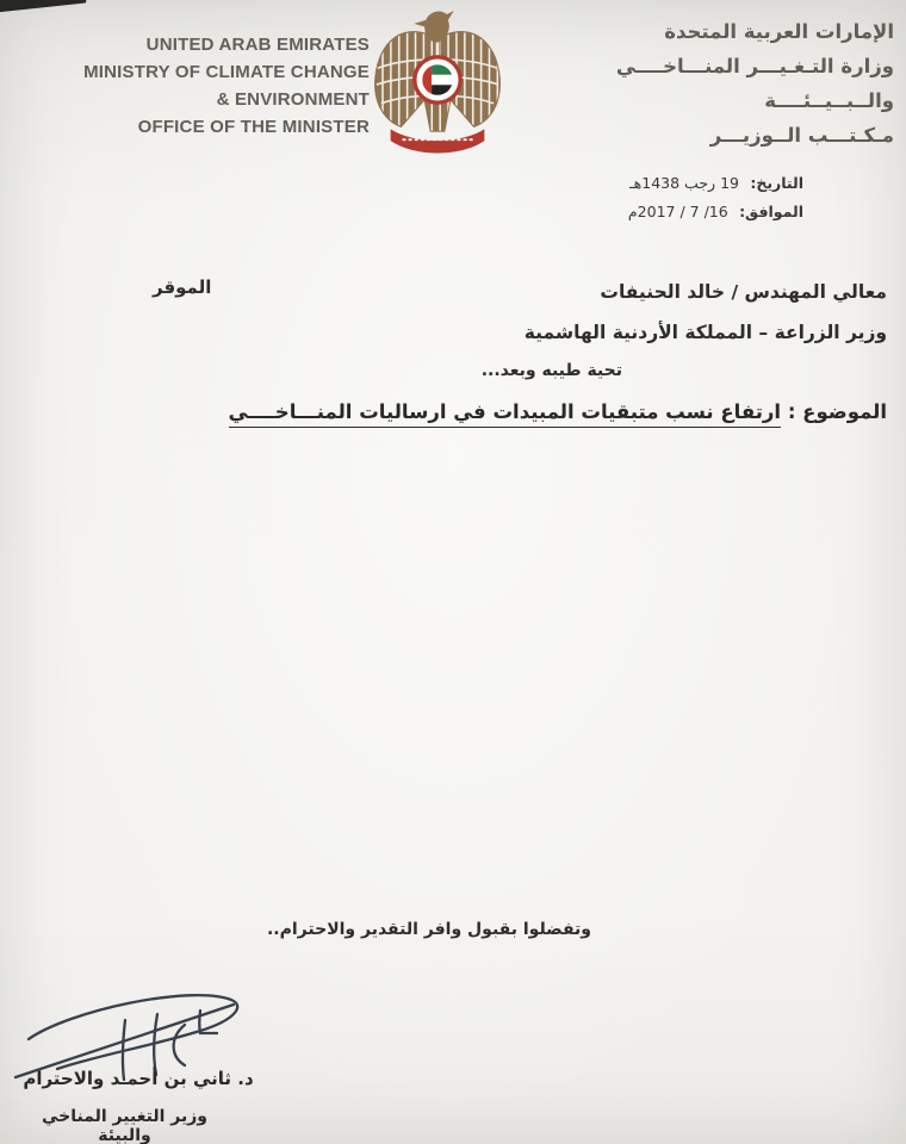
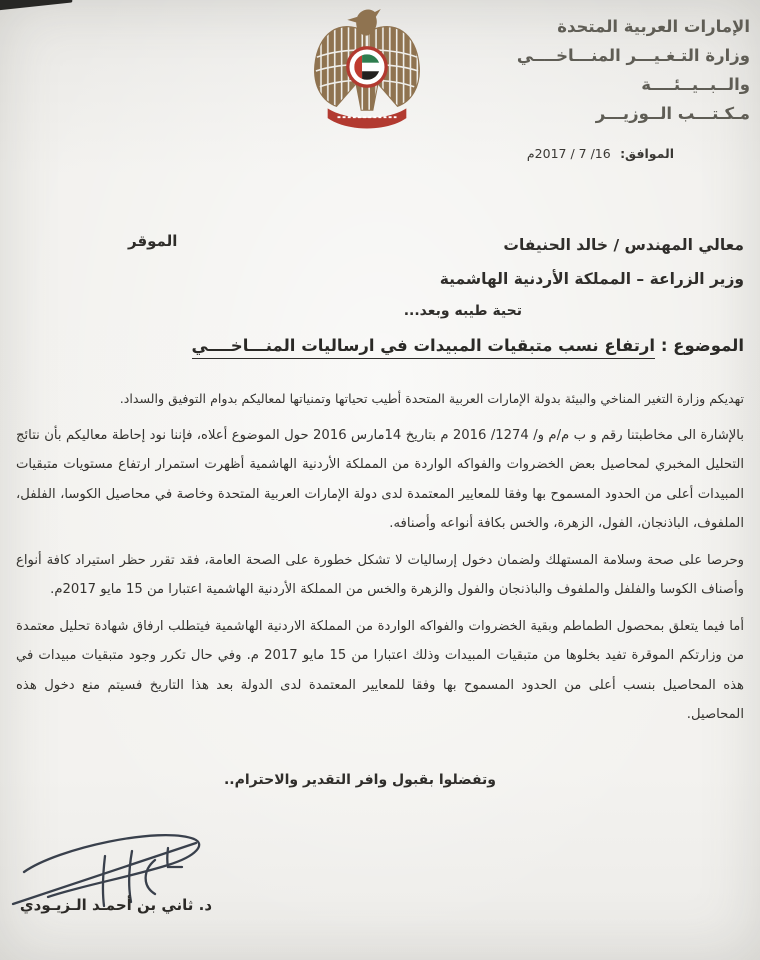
- UNITED ARAB EMIRATES
- MINISTRY OF CLIMATE CHANGE
- & ENVIRONMENT
- OFFICE OF THE MINISTER
  الإمارات العربية المتحدة
  وزارة التـغـيـــر المنـــاخــــي
  والــبــيــئــــة
  مـكـتـــب الــوزيـــر
- التاريخ: 19 رجب 1438هـ
  الموافق: 16/ 7 / 2017م
  معالي المهندس / خالد الحنيفات
  وزير الزراعة – المملكة الأردنية الهاشمية
  الموقر
  تحية طيبه وبعد...
  الموضوع : ارتفاع نسب متبقيات المبيدات في ارساليات المنـــاخــــي
+ تهديكم وزارة التغير المناخي والبيئة بدولة الإمارات العربية المتحدة أطيب تحياتها وتمنياتها لمعاليكم بدوام التوفيق والسداد.
+ بالإشارة الى مخاطبتنا رقم و ب م/م و/ 1274/ 2016 م بتاريخ 14مارس 2016 حول الموضوع أعلاه، فإننا نود إحاطة معاليكم بأن نتائج التحليل المخبري لمحاصيل بعض الخضروات والفواكه الواردة من المملكة الأردنية الهاشمية أظهرت استمرار ارتفاع مستويات متبقيات المبيدات أعلى من الحدود المسموح بها وفقا للمعايير المعتمدة لدى دولة الإمارات العربية المتحدة وخاصة في محاصيل الكوسا، الفلفل، الملفوف، الباذنجان، الفول، الزهرة، والخس بكافة أنواعه وأصنافه.
+ وحرصا على صحة وسلامة المستهلك ولضمان دخول إرساليات لا تشكل خطورة على الصحة العامة، فقد تقرر حظر استيراد كافة أنواع وأصناف الكوسا والفلفل والملفوف والباذنجان والفول والزهرة والخس من المملكة الأردنية الهاشمية اعتبارا من 15 مايو 2017م.
+ أما فيما يتعلق بمحصول الطماطم وبقية الخضروات والفواكه الواردة من المملكة الاردنية الهاشمية فيتطلب ارفاق شهادة تحليل معتمدة من وزارتكم الموقرة تفيد بخلوها من متبقيات المبيدات وذلك اعتبارا من 15 مايو 2017 م. وفي حال تكرر وجود متبقيات مبيدات في هذه المحاصيل بنسب أعلى من الحدود المسموح بها وفقا للمعايير المعتمدة لدى الدولة بعد هذا التاريخ فسيتم منع دخول هذه المحاصيل.
  وتفضلوا بقبول وافر التقدير والاحترام..
- د. ثاني بن أحمـد والاحترام
+ د. ثاني بن أحمـد الـزيـودي
- وزير التغيير المناخي والبيئة
